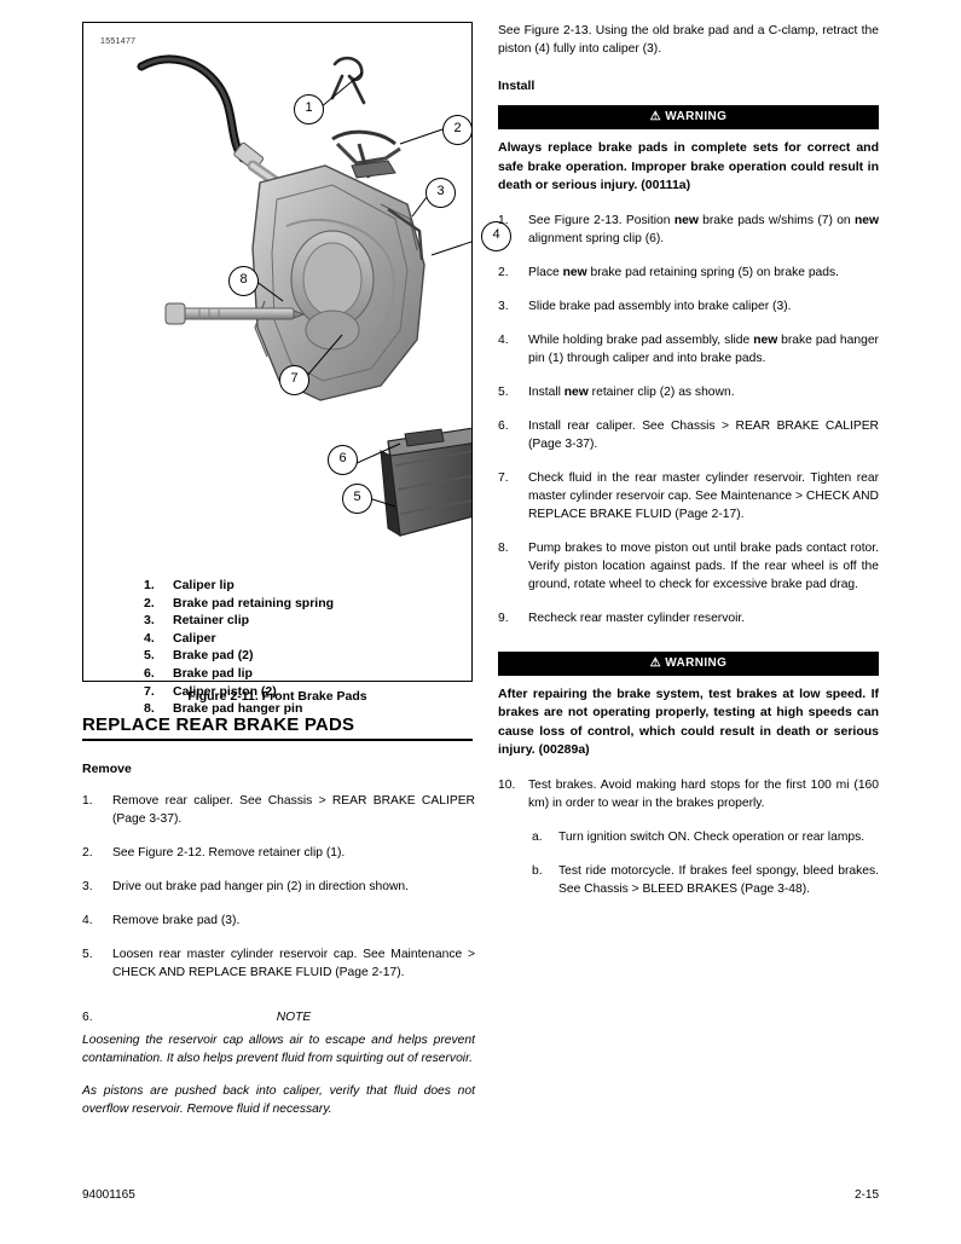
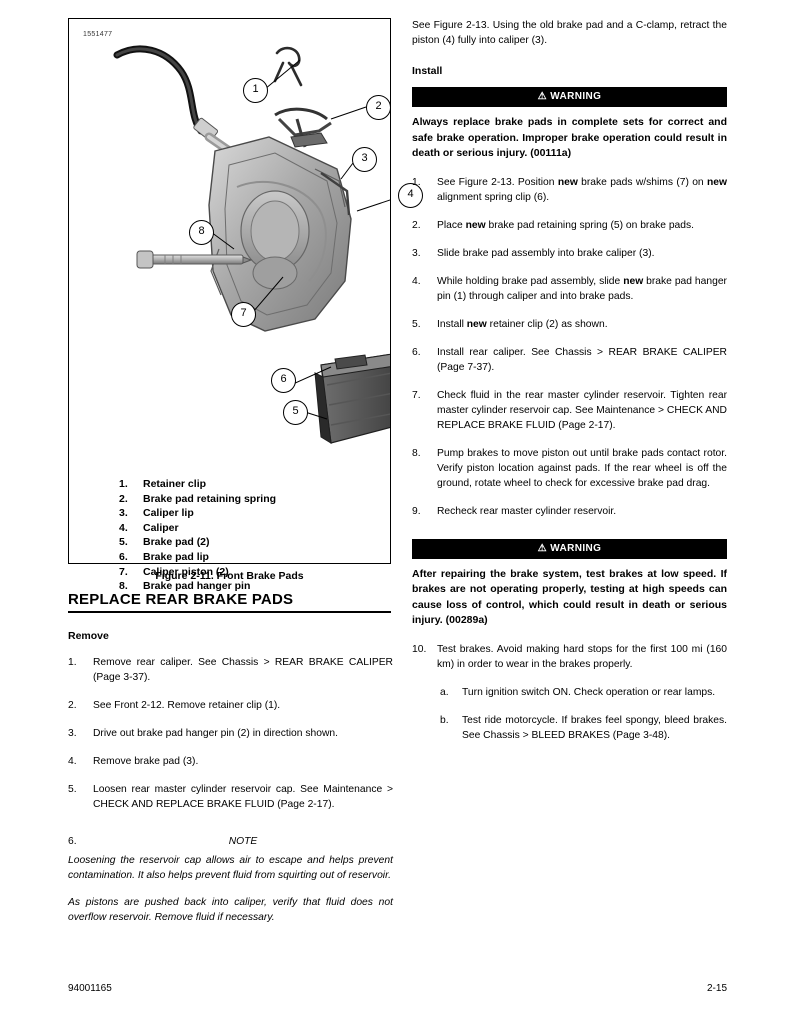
  1
  2
  3
  4
  8
  7
  6
  5
  1.
- Caliper lip
+ Retainer clip
  2.
  Brake pad retaining spring
  3.
- Retainer clip
+ Caliper lip
  4.
  Caliper
  5.
  Brake pad (2)
  6.
  Brake pad lip
  7.
  Caliper piston (2)
  8.
  Brake pad hanger pin
  Figure 2-11. Front Brake Pads
  REPLACE REAR BRAKE PADS
  Remove
  1.
  Remove rear caliper. See Chassis > REAR BRAKE CALIPER (Page 3-37).
  2.
- See Figure 2-12. Remove retainer clip (1).
+ See Front 2-12. Remove retainer clip (1).
  3.
  Drive out brake pad hanger pin (2) in direction shown.
  4.
  Remove brake pad (3).
  5.
  Loosen rear master cylinder reservoir cap. See Maintenance > CHECK AND REPLACE BRAKE FLUID (Page 2-17).
  6.
  NOTE
  Loosening the reservoir cap allows air to escape and helps prevent contamination. It also helps prevent fluid from squirting out of reservoir.
  As pistons are pushed back into caliper, verify that fluid does not overflow reservoir. Remove fluid if necessary.
  See Figure 2-13. Using the old brake pad and a C-clamp, retract the piston (4) fully into caliper (3).
  Install
  ⚠ WARNING
  Always replace brake pads in complete sets for correct and safe brake operation. Improper brake operation could result in death or serious injury. (00111a)
  1.
  See Figure 2-13. Position new brake pads w/shims (7) on new alignment spring clip (6).
  2.
  Place new brake pad retaining spring (5) on brake pads.
  3.
  Slide brake pad assembly into brake caliper (3).
  4.
  While holding brake pad assembly, slide new brake pad hanger pin (1) through caliper and into brake pads.
  5.
  Install new retainer clip (2) as shown.
  6.
- Install rear caliper. See Chassis > REAR BRAKE CALIPER (Page 3-37).
+ Install rear caliper. See Chassis > REAR BRAKE CALIPER (Page 7-37).
  7.
  Check fluid in the rear master cylinder reservoir. Tighten rear master cylinder reservoir cap. See Maintenance > CHECK AND REPLACE BRAKE FLUID (Page 2-17).
  8.
  Pump brakes to move piston out until brake pads contact rotor. Verify piston location against pads. If the rear wheel is off the ground, rotate wheel to check for excessive brake pad drag.
  9.
  Recheck rear master cylinder reservoir.
  ⚠ WARNING
  After repairing the brake system, test brakes at low speed. If brakes are not operating properly, testing at high speeds can cause loss of control, which could result in death or serious injury. (00289a)
  10.
  Test brakes. Avoid making hard stops for the first 100 mi (160 km) in order to wear in the brakes properly.
  a.
  Turn ignition switch ON. Check operation or rear lamps.
  b.
  Test ride motorcycle. If brakes feel spongy, bleed brakes. See Chassis > BLEED BRAKES (Page 3-48).
  94001165
  2-15
